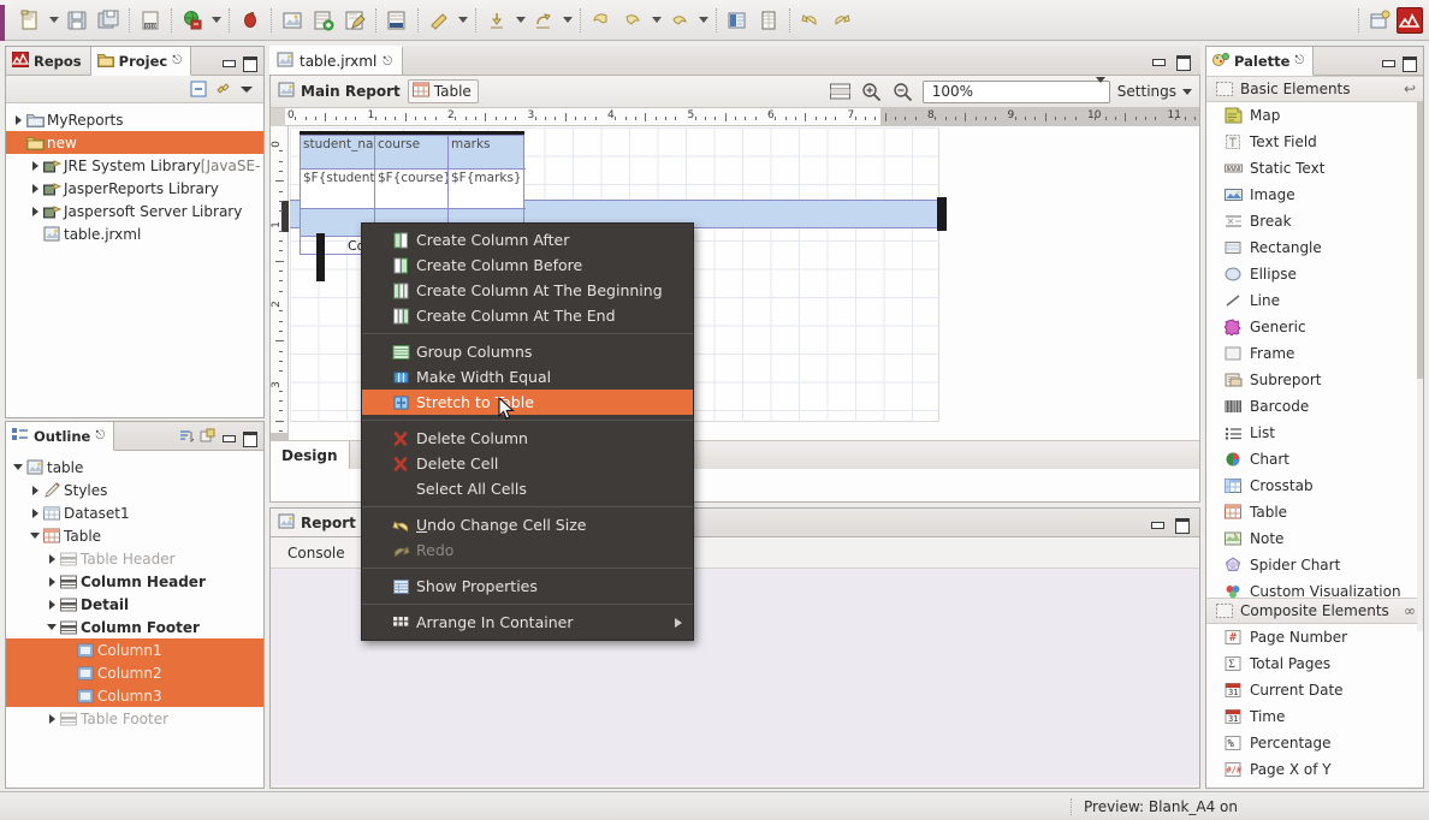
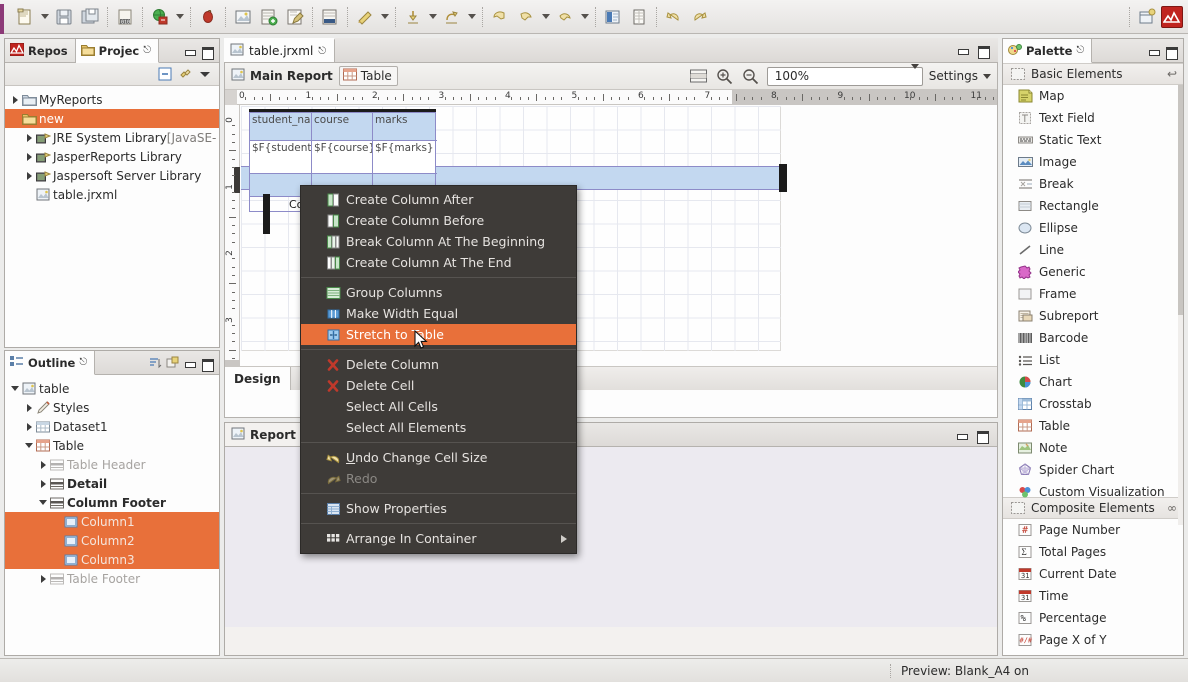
  Repos
  Projec
  ⎋
  MyReports
  new
  JRE System Library
  [JavaSE-
  JasperReports Library
  Jaspersoft Server Library
  table.jrxml
  Outline
  ⎋
  table
  Styles
  Dataset1
  Table
  Table Header
- Column Header
  Detail
  Column Footer
  Column1
  Column2
  Column3
  Table Footer
  table.jrxml
  ⎋
  Main Report
  Table
  100%
  Settings
  0
  1
  2
  3
  4
  5
  6
  7
  8
  9
  10
  11
  student_na
  course
  marks
  $F{student
  $F{course}
  $F{marks}
  Design
  Report
- Console
  Palette
  ⎋
  Basic Elements
  ↩
  Map
  Text Field
  Static Text
  Image
  Break
  Rectangle
  Ellipse
  Line
  Generic
  Frame
  Subreport
  Barcode
  List
  Chart
  Crosstab
  Table
  Note
  Spider Chart
  Custom Visualization
  Composite Elements
  ∞
  #
  Page Number
  Σ
  Total Pages
  31
  Current Date
  31
  Time
  %
  Percentage
  #/#
  Page X of Y
  Create Column After
  Create Column Before
- Create Column At The Beginning
+ Break Column At The Beginning
  Create Column At The End
  Group Columns
  Make Width Equal
  Stretch to Table
  Delete Column
  Delete Cell
  Select All Cells
+ Select All Elements
  Undo Change Cell Size
  Redo
  Show Properties
  Arrange In Container
  Preview: Blank_A4 on
